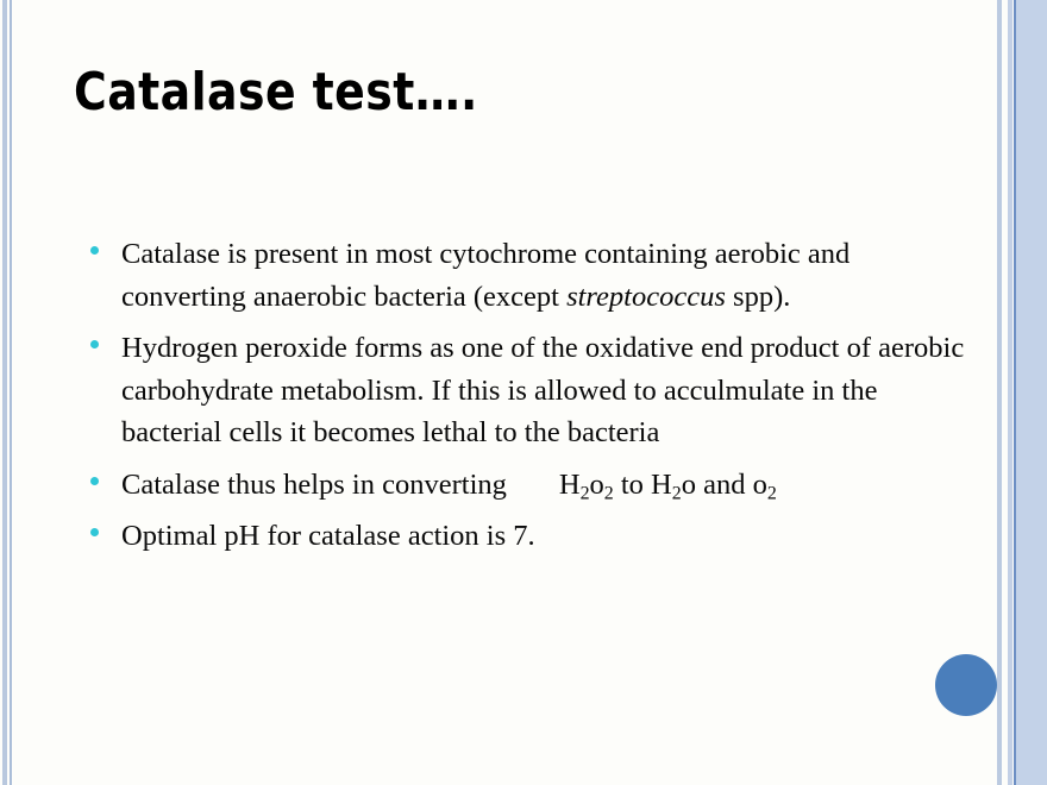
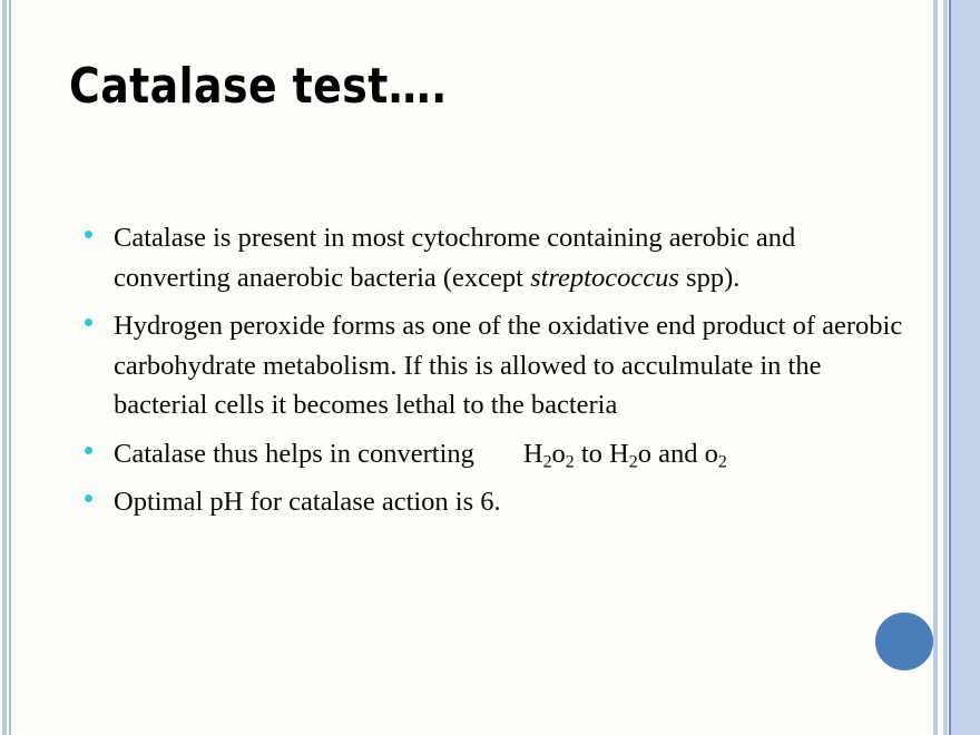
  Catalase test….
  Catalase is present in most cytochrome containing aerobic and converting anaerobic bacteria (except streptococcus spp).
  Hydrogen peroxide forms as one of the oxidative end product of aerobic carbohydrate metabolism. If this is allowed to acculmulate in the bacterial cells it becomes lethal to the bacteria
  Catalase thus helps in converting H2o2 to H2o and o2
- Optimal pH for catalase action is 7.
+ Optimal pH for catalase action is 6.
